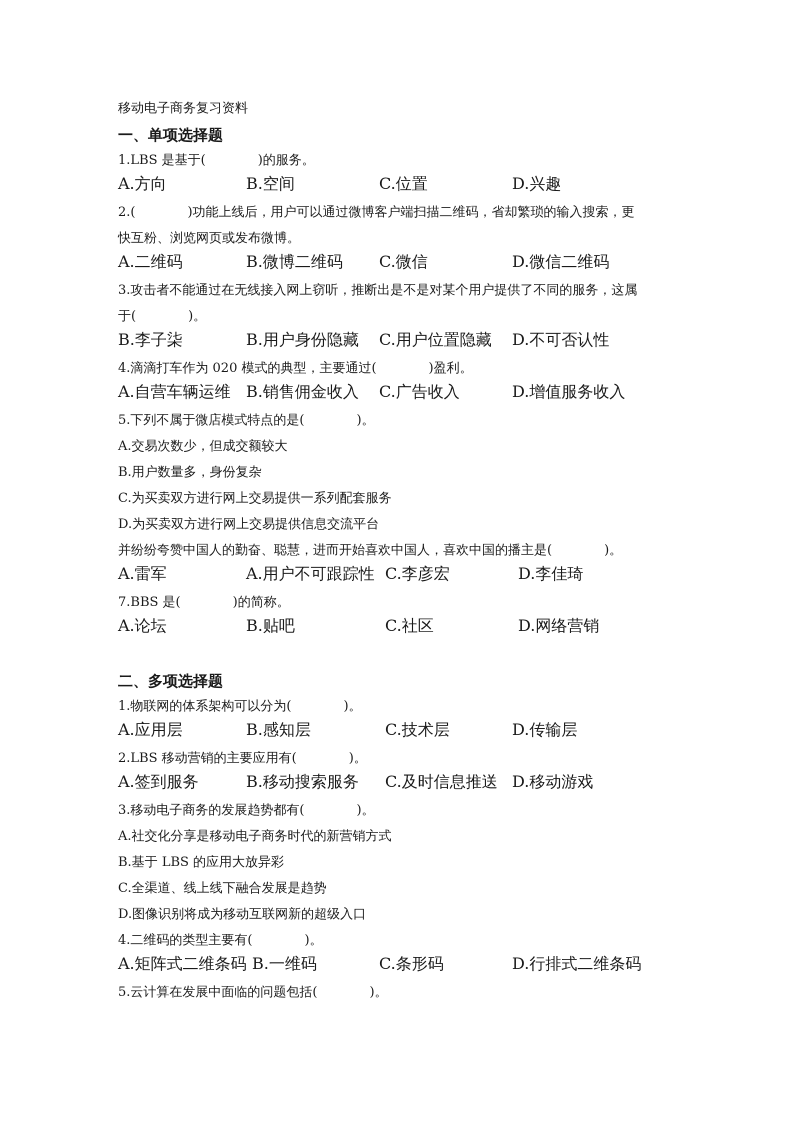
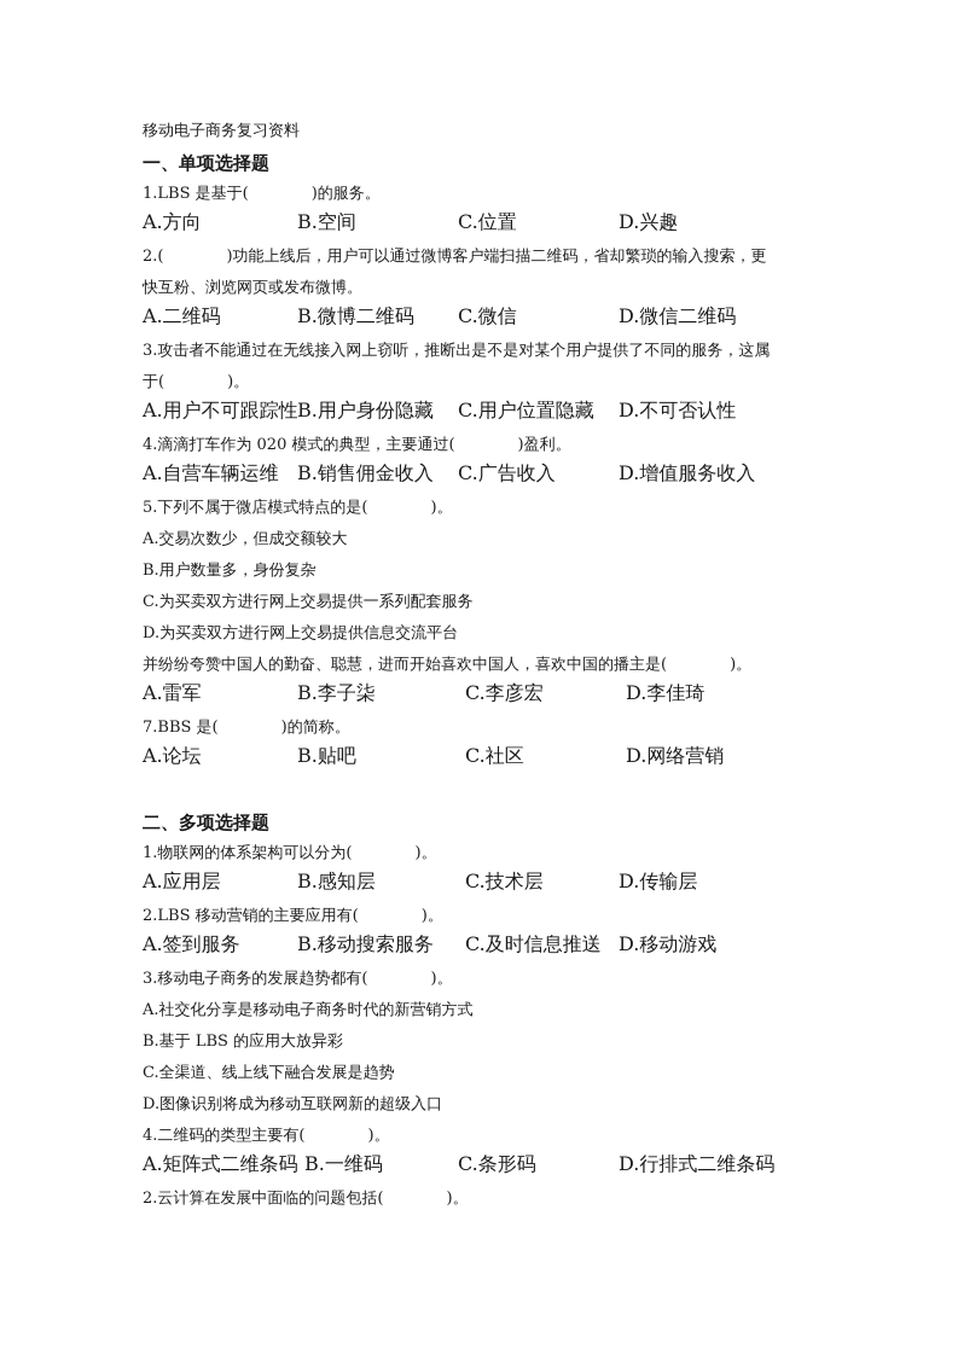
  移动电子商务复习资料
  一、单项选择题
  1.LBS 是基于( )的服务。
  A.方向
  B.空间
  C.位置
  D.兴趣
  2.( )功能上线后，用户可以通过微博客户端扫描二维码，省却繁琐的输入搜索，更
  快互粉、浏览网页或发布微博。
  A.二维码
  B.微博二维码
  C.微信
  D.微信二维码
  3.攻击者不能通过在无线接入网上窃听，推断出是不是对某个用户提供了不同的服务，这属
  于( )。
- B.李子柒
+ A.用户不可跟踪性
  B.用户身份隐藏
  C.用户位置隐藏
  D.不可否认性
  4.滴滴打车作为 020 模式的典型，主要通过( )盈利。
  A.自营车辆运维
  B.销售佣金收入
  C.广告收入
  D.增值服务收入
  5.下列不属于微店模式特点的是( )。
  A.交易次数少，但成交额较大
  B.用户数量多，身份复杂
  C.为买卖双方进行网上交易提供一系列配套服务
  D.为买卖双方进行网上交易提供信息交流平台
  并纷纷夸赞中国人的勤奋、聪慧，进而开始喜欢中国人，喜欢中国的播主是( )。
  A.雷军
- A.用户不可跟踪性
+ B.李子柒
  C.李彦宏
  D.李佳琦
  7.BBS 是( )的简称。
  A.论坛
  B.贴吧
  C.社区
  D.网络营销
  二、多项选择题
  1.物联网的体系架构可以分为( )。
  A.应用层
  B.感知层
  C.技术层
  D.传输层
  2.LBS 移动营销的主要应用有( )。
  A.签到服务
  B.移动搜索服务
  C.及时信息推送
  D.移动游戏
  3.移动电子商务的发展趋势都有( )。
  A.社交化分享是移动电子商务时代的新营销方式
  B.基于 LBS 的应用大放异彩
  C.全渠道、线上线下融合发展是趋势
  D.图像识别将成为移动互联网新的超级入口
  4.二维码的类型主要有( )。
  A.矩阵式二维条码
  B.一维码
  C.条形码
  D.行排式二维条码
- 5.云计算在发展中面临的问题包括( )。
+ 2.云计算在发展中面临的问题包括( )。
